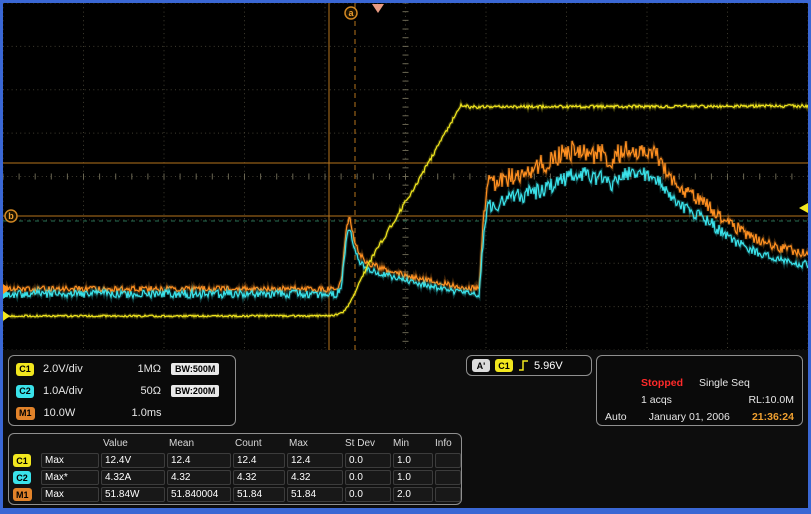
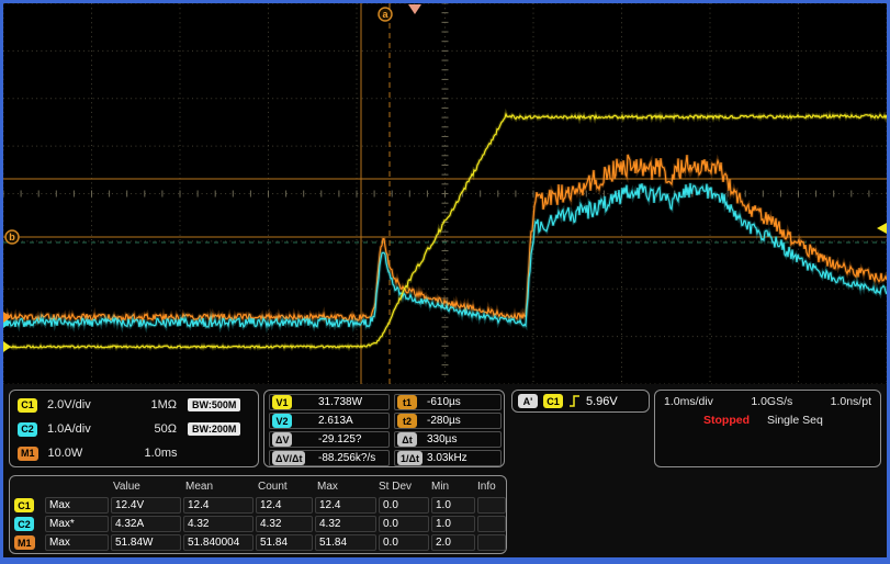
  a
  b
  C1
  2.0V/div
  1MΩ
  BW:500M
  C2
  1.0A/div
  50Ω
  BW:200M
  M1
  10.0W
  1.0ms
+ V1
+ 31.738W
+ V2
+ 2.613A
+ ΔV
+ -29.125?
+ ΔV/Δt
+ -88.256k?/s
+ t1
+ -610µs
+ t2
+ -280µs
+ Δt
+ 330µs
+ 1/Δt
+ 3.03kHz
  A'
  C1
  5.96V
+ 1.0ms/div
+ 1.0GS/s
+ 1.0ns/pt
  Stopped
  Single Seq
- 1 acqs
- RL:10.0M
- Auto
- January 01, 2006
- 21:36:24
  Value
  Mean
  Count
  Max
  St Dev
  Min
  Info
  C1
  Max
  12.4V
  12.4
  12.4
  12.4
  0.0
  1.0
  C2
  Max*
  4.32A
  4.32
  4.32
  4.32
  0.0
  1.0
  M1
  Max
  51.84W
  51.840004
  51.84
  51.84
  0.0
  2.0
